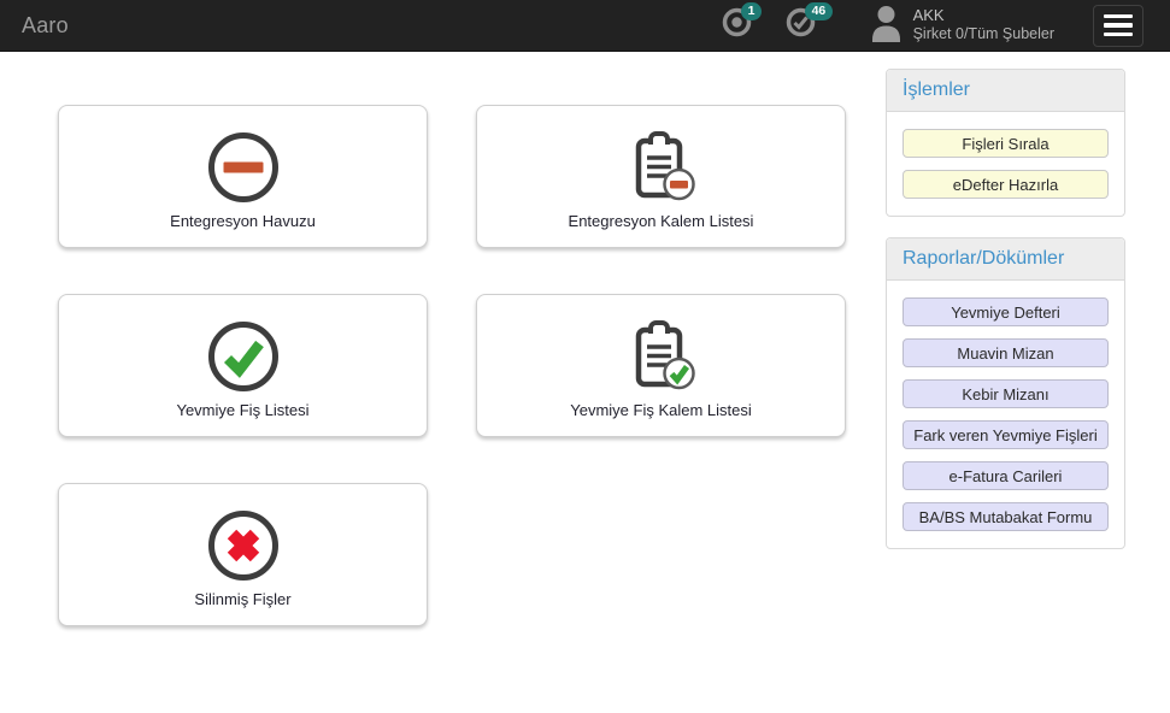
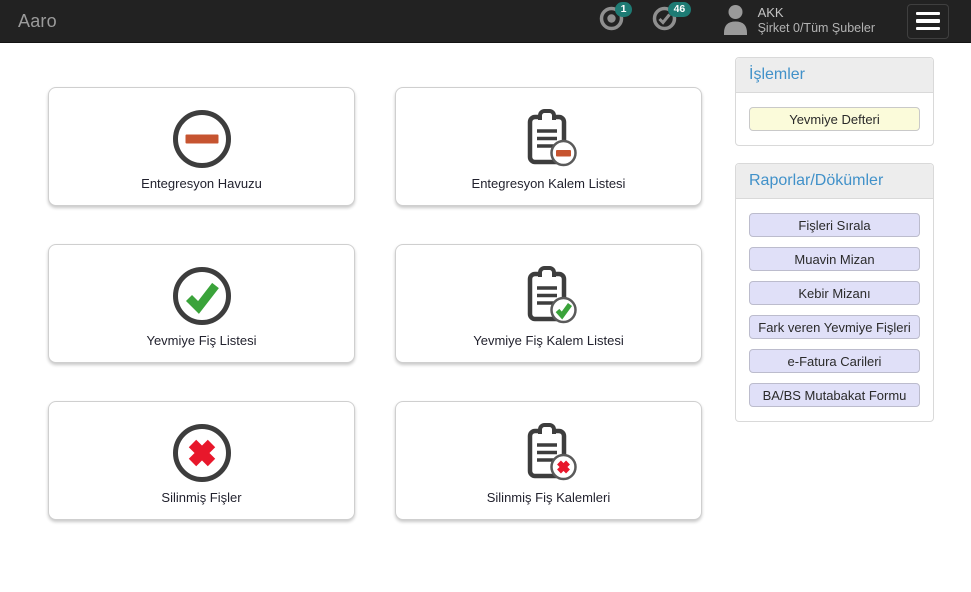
  Aaro
  1
  46
  AKK
  Şirket 0/Tüm Şubeler
  Entegresyon Havuzu
  Entegresyon Kalem Listesi
  Yevmiye Fiş Listesi
  Yevmiye Fiş Kalem Listesi
  Silinmiş Fişler
+ Silinmiş Fiş Kalemleri
  İşlemler
- Fişleri Sırala
+ Yevmiye Defteri
- eDefter Hazırla
  Raporlar/Dökümler
- Yevmiye Defteri
+ Fişleri Sırala
  Muavin Mizan
  Kebir Mizanı
  Fark veren Yevmiye Fişleri
  e-Fatura Carileri
  BA/BS Mutabakat Formu
